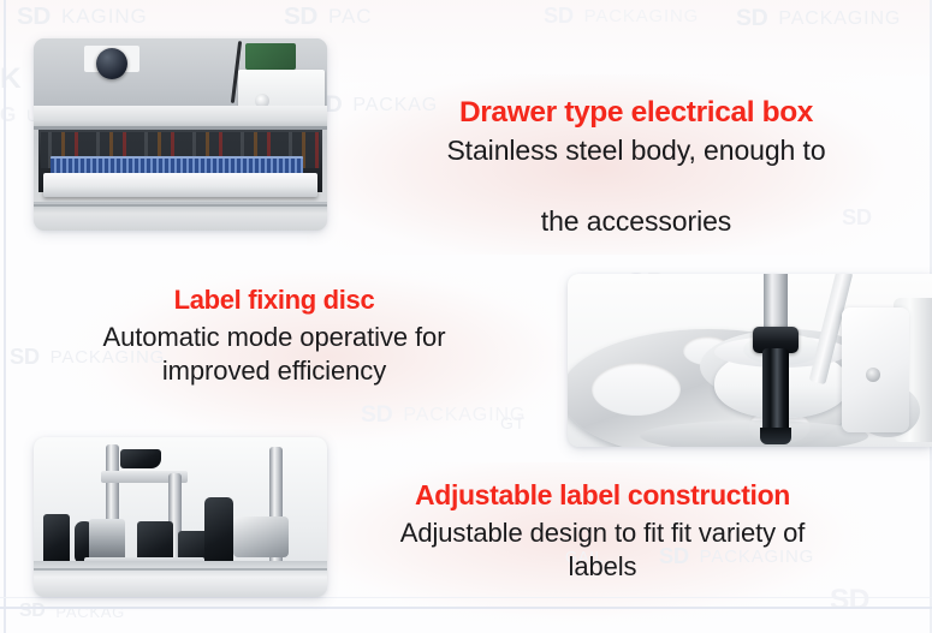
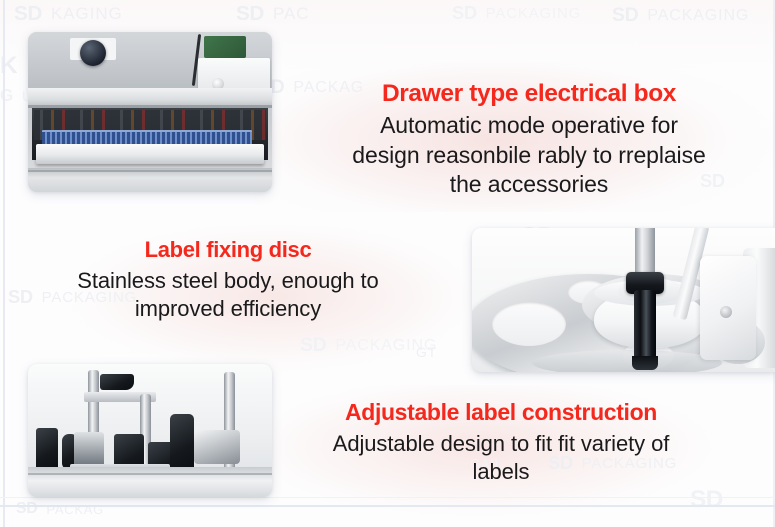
  PACKAGING
  PACKAGING
  GAIL
  SD
  PACKAG
  SD
  Drawer type electrical box
- Stainless steel body, enough to
+ Automatic mode operative for
+ design reasonbile rably to rreplaise
  the accessories
  Label fixing disc
- Automatic mode operative for
+ Stainless steel body, enough to
  improved efficiency
  Adjustable label construction
  Adjustable design to fit fit variety of
  labels
